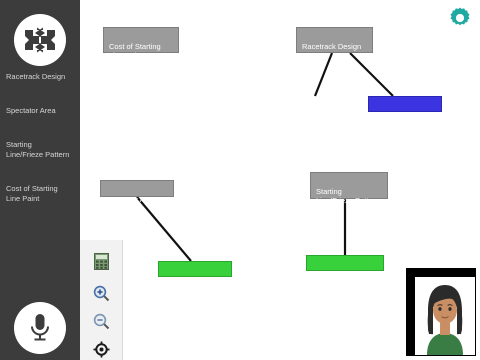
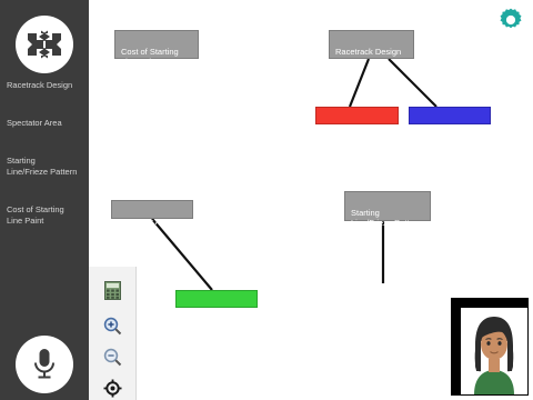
  Racetrack Design
  Spectator Area
  Starting
  Line/Frieze Pattern
  Cost of Starting
  Line Paint
  Cost of Starting
  Line Paint
  Racetrack Design
+ 7-sided polygon.
  5km.
  Spectator Area
  1cm = 100m.
  Starting
  Line/Frieze Pattern
- "5".
